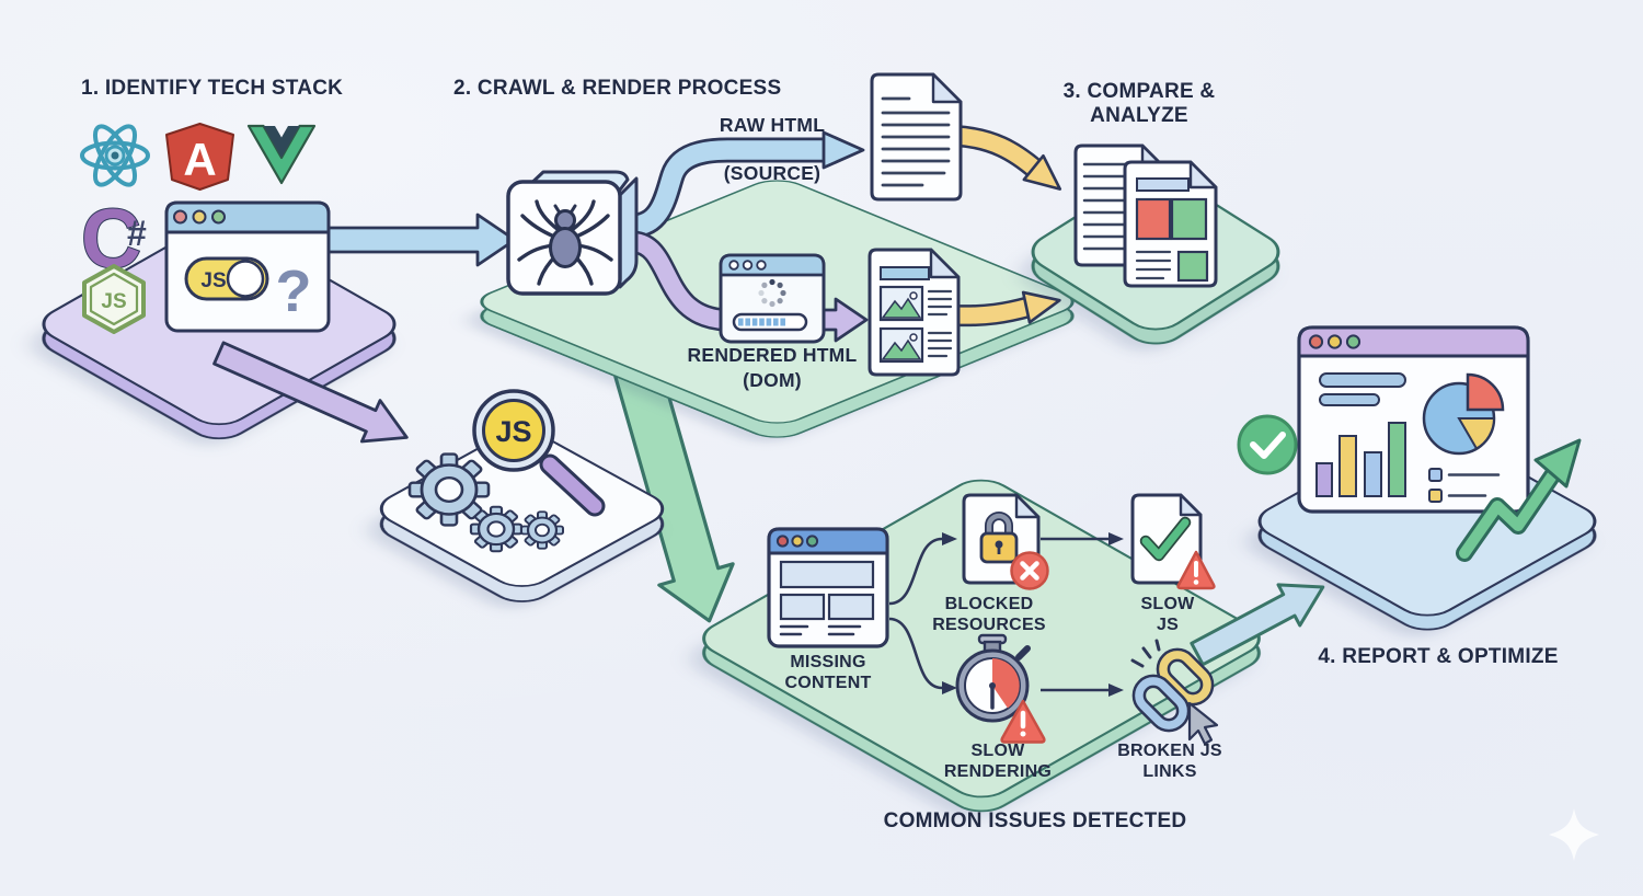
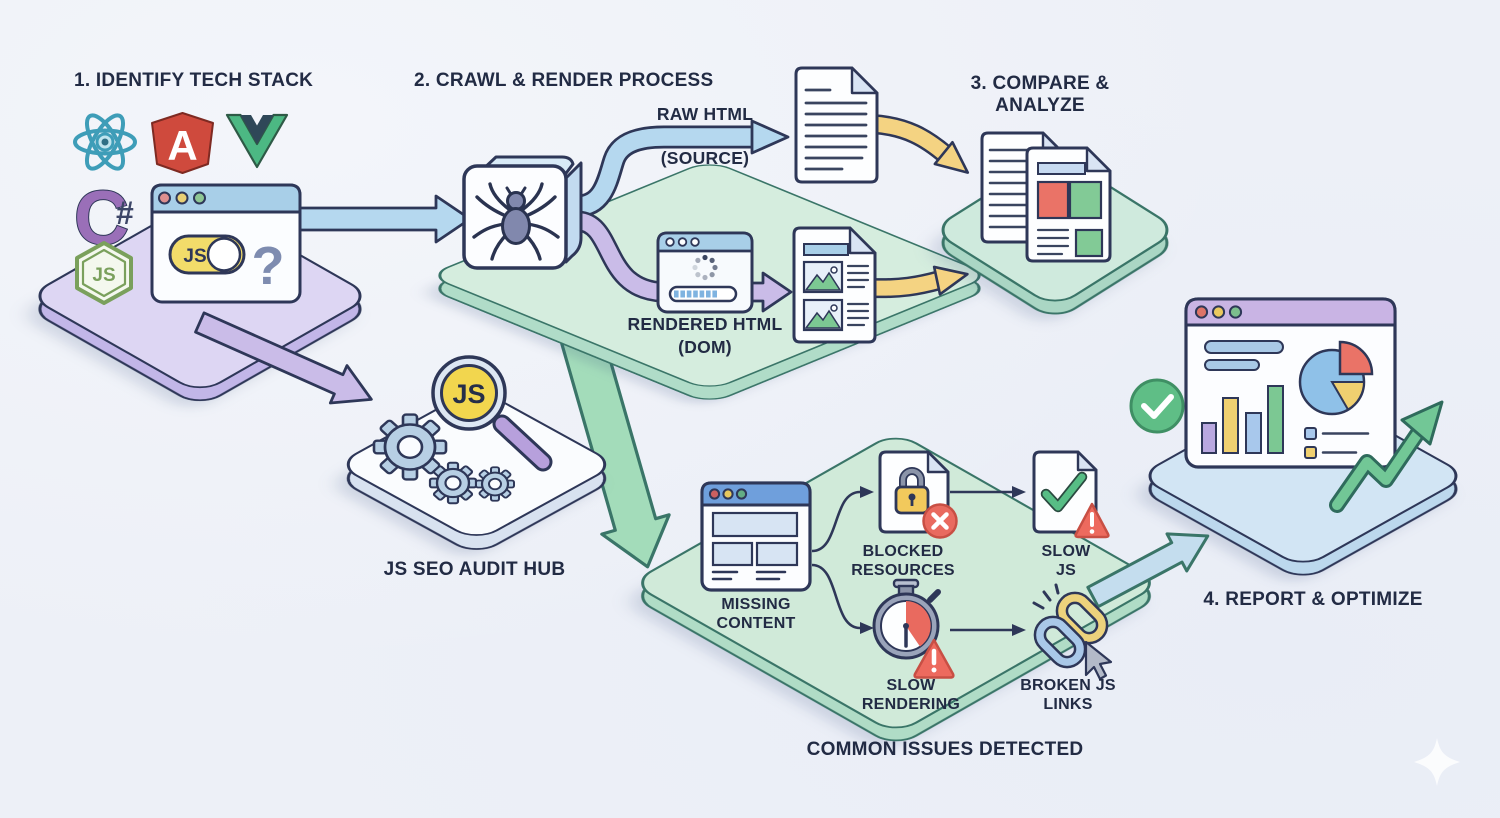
  A
  C
  #
  JS
  JS
  ?
  JS
  1. IDENTIFY TECH STACK
  2. CRAWL & RENDER PROCESS
  3. COMPARE &
  ANALYZE
  RAW HTML
  (SOURCE)
  RENDERED HTML
  (DOM)
+ JS SEO AUDIT HUB
  MISSING
  CONTENT
  BLOCKED
  RESOURCES
  SLOW
  JS
  SLOW
  RENDERING
  BROKEN JS
  LINKS
  COMMON ISSUES DETECTED
  4. REPORT & OPTIMIZE
